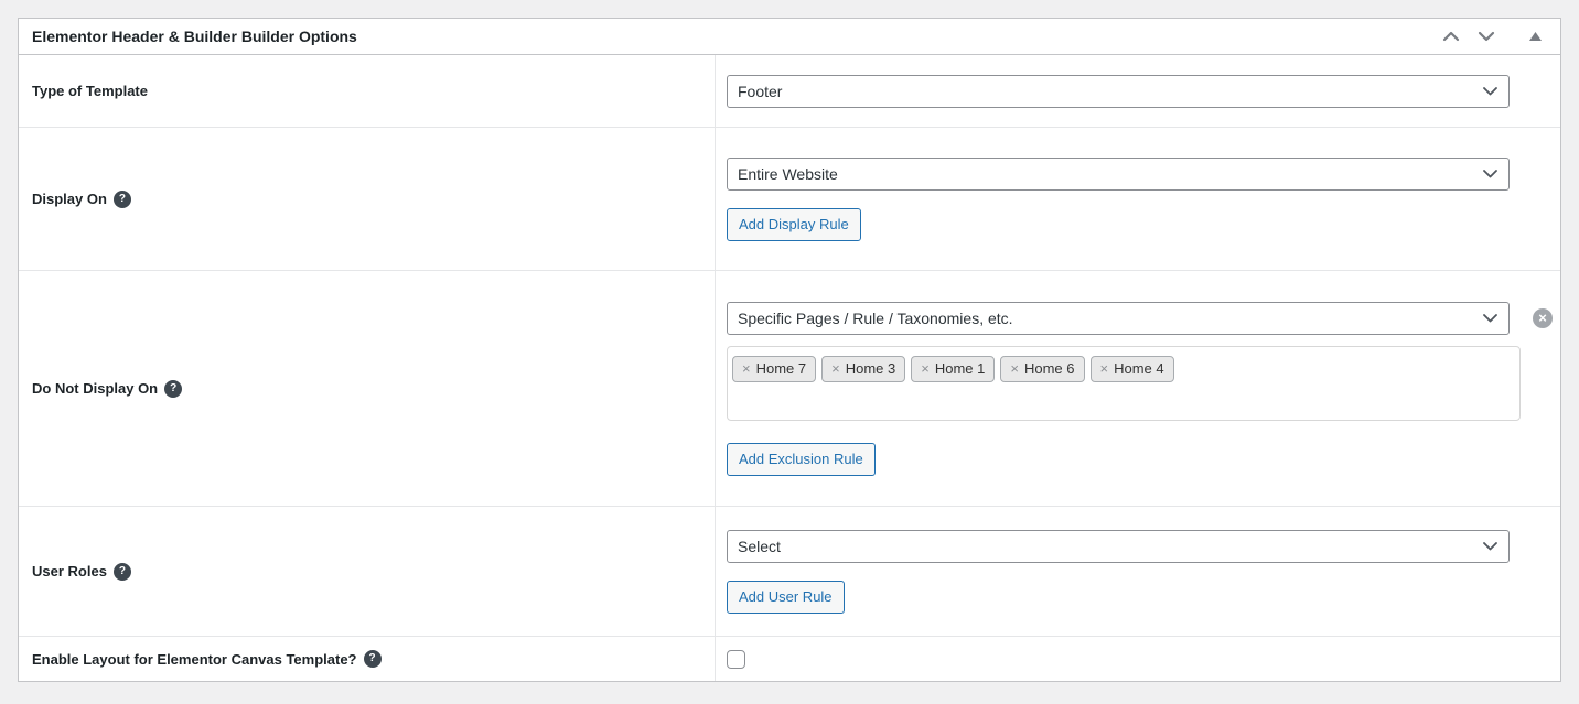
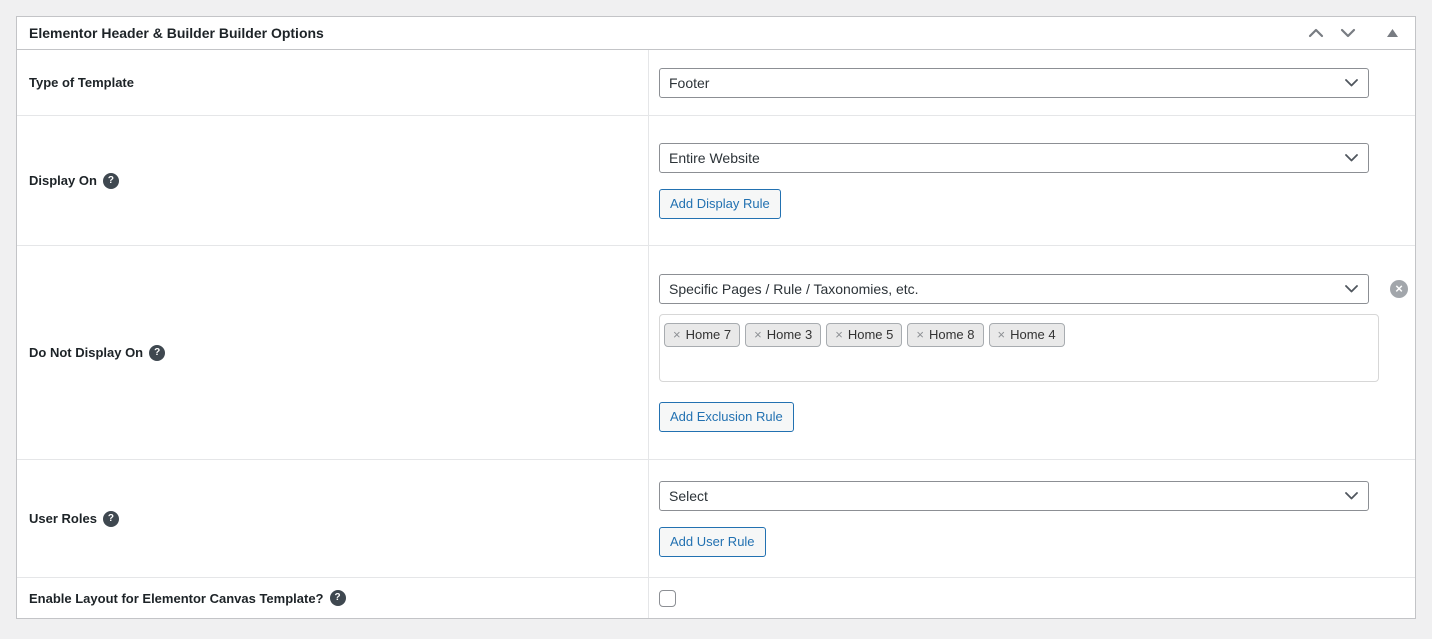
  Elementor Header & Builder Builder Options
  Type of Template
  Footer
  Display On
  ?
  Entire Website
  Add Display Rule
  Do Not Display On
  ?
  Specific Pages / Rule / Taxonomies, etc.
  ×
  ×
  Home 7
  ×
  Home 3
  ×
- Home 1
+ Home 5
  ×
- Home 6
+ Home 8
  ×
  Home 4
  Add Exclusion Rule
  User Roles
  ?
  Select
  Add User Rule
  Enable Layout for Elementor Canvas Template?
  ?
